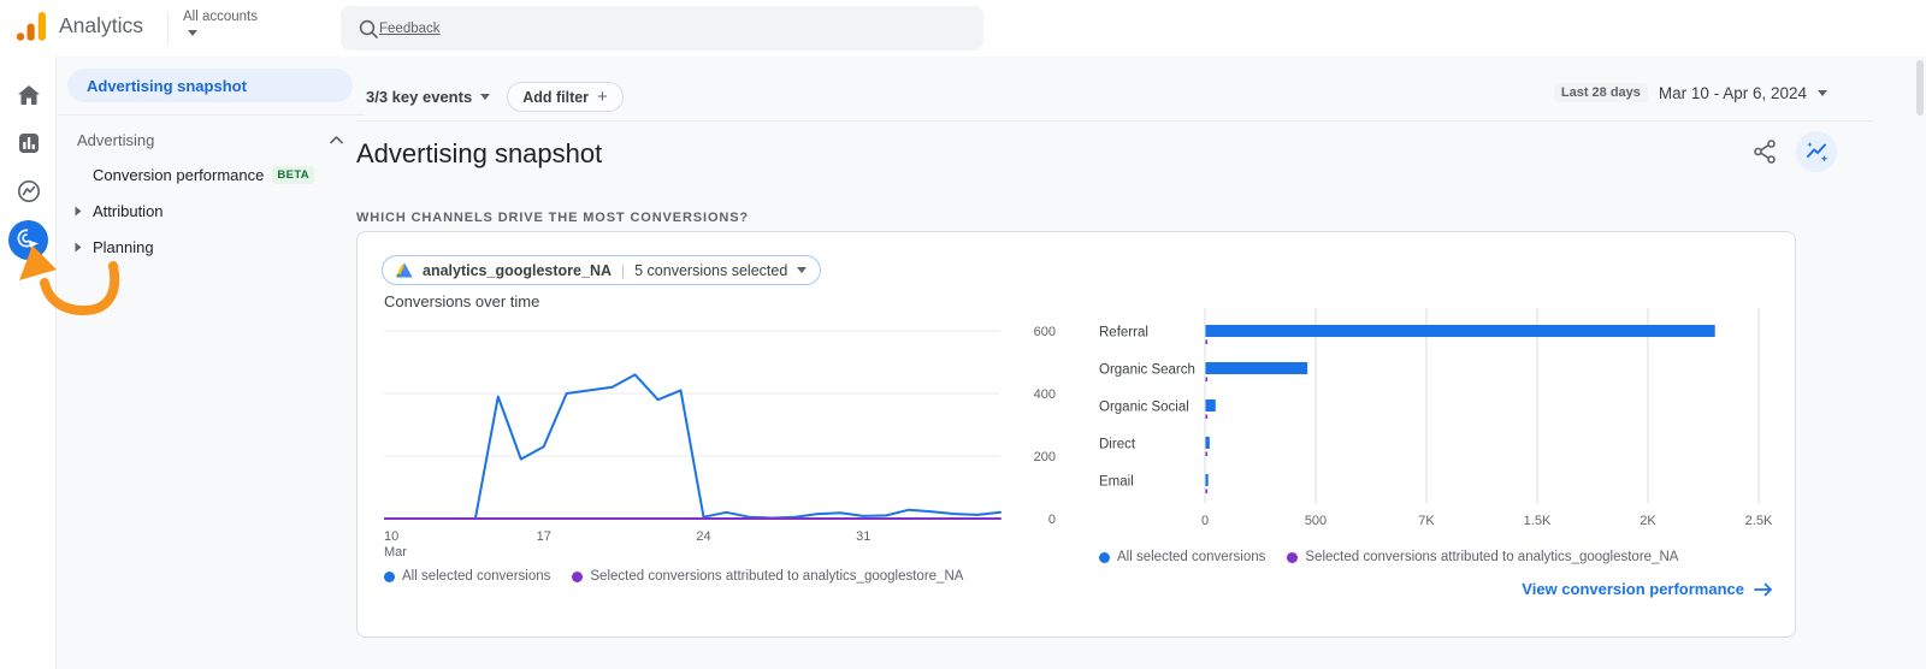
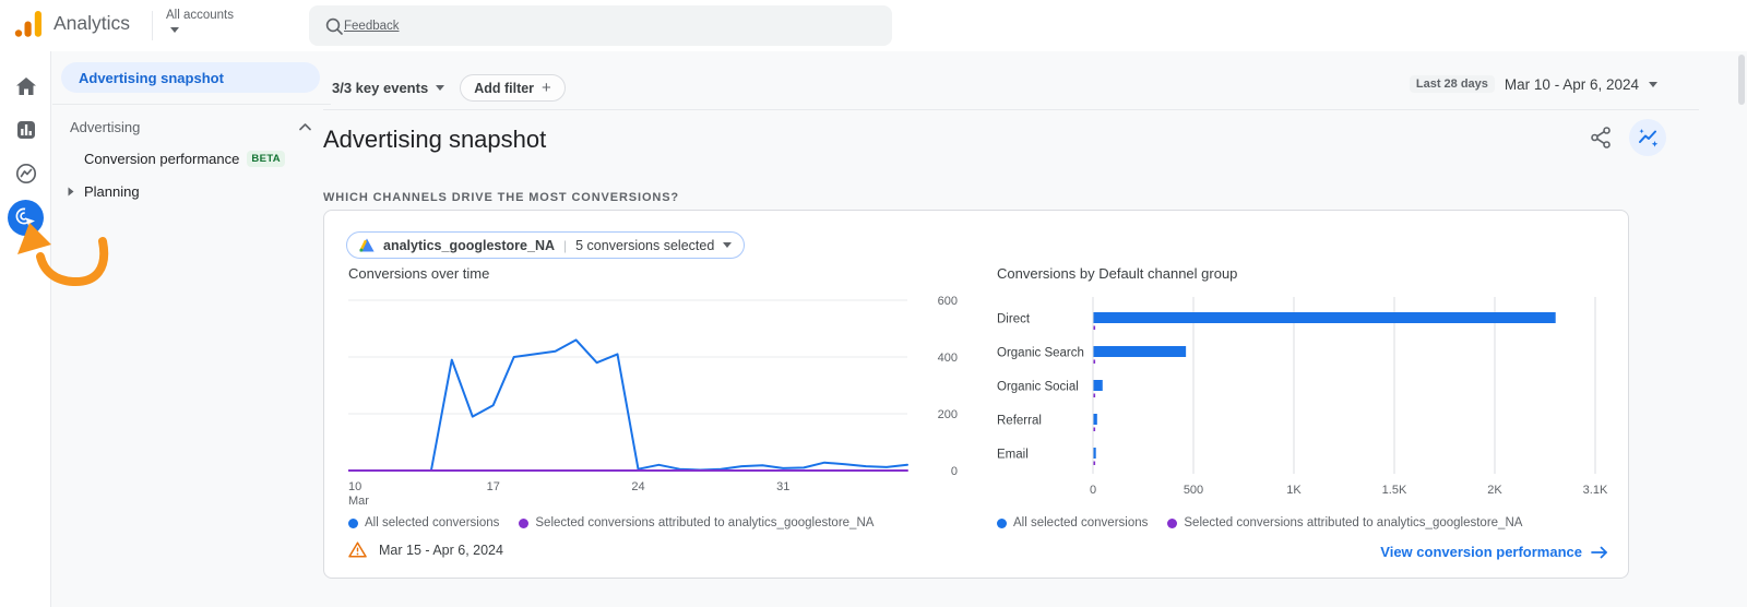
  Analytics
  All accounts
  Feedback
  Advertising snapshot
  Advertising
  Conversion performance
  BETA
- Attribution
  Planning
  3/3 key events
  Add filter
  +
  Last 28 days
  Mar 10 - Apr 6, 2024
  Advertising snapshot
  WHICH CHANNELS DRIVE THE MOST CONVERSIONS?
  analytics_googlestore_NA
  |
  5 conversions selected
  Conversions over time
  0
  200
  400
  600
  10
  Mar
  17
  24
  31
  All selected conversions
  Selected conversions attributed to analytics_googlestore_NA
+ Mar 15 - Apr 6, 2024
+ Conversions by Default channel group
  0
  500
- 7K
+ 1K
  1.5K
  2K
- 2.5K
+ 3.1K
- Referral
+ Direct
  Organic Search
  Organic Social
- Direct
+ Referral
  Email
  All selected conversions
  Selected conversions attributed to analytics_googlestore_NA
  View conversion performance
